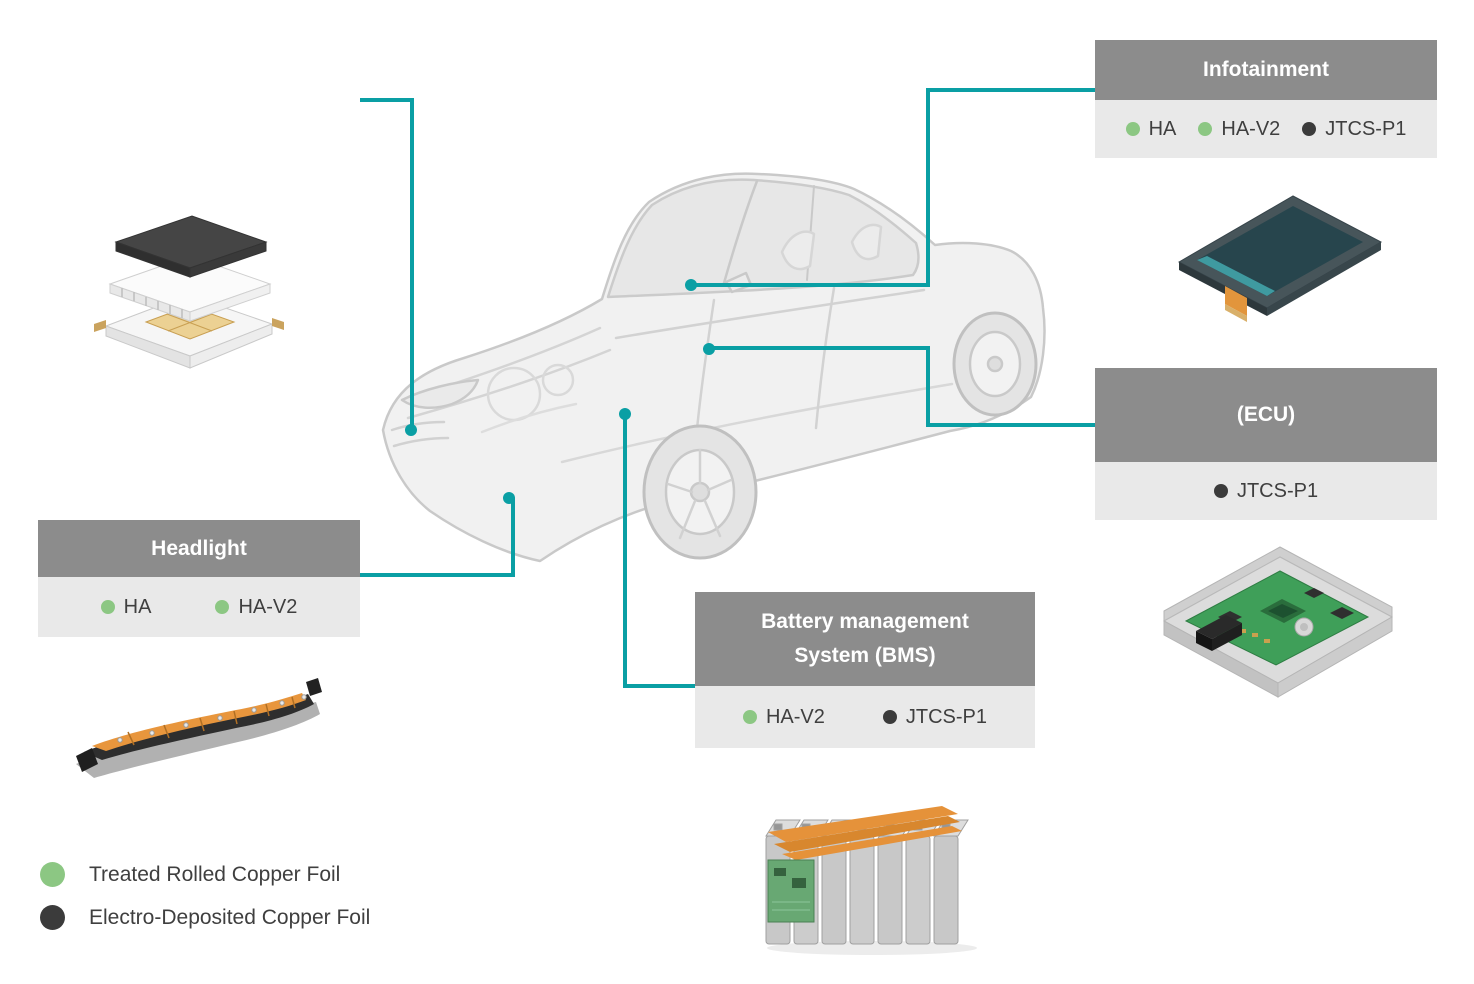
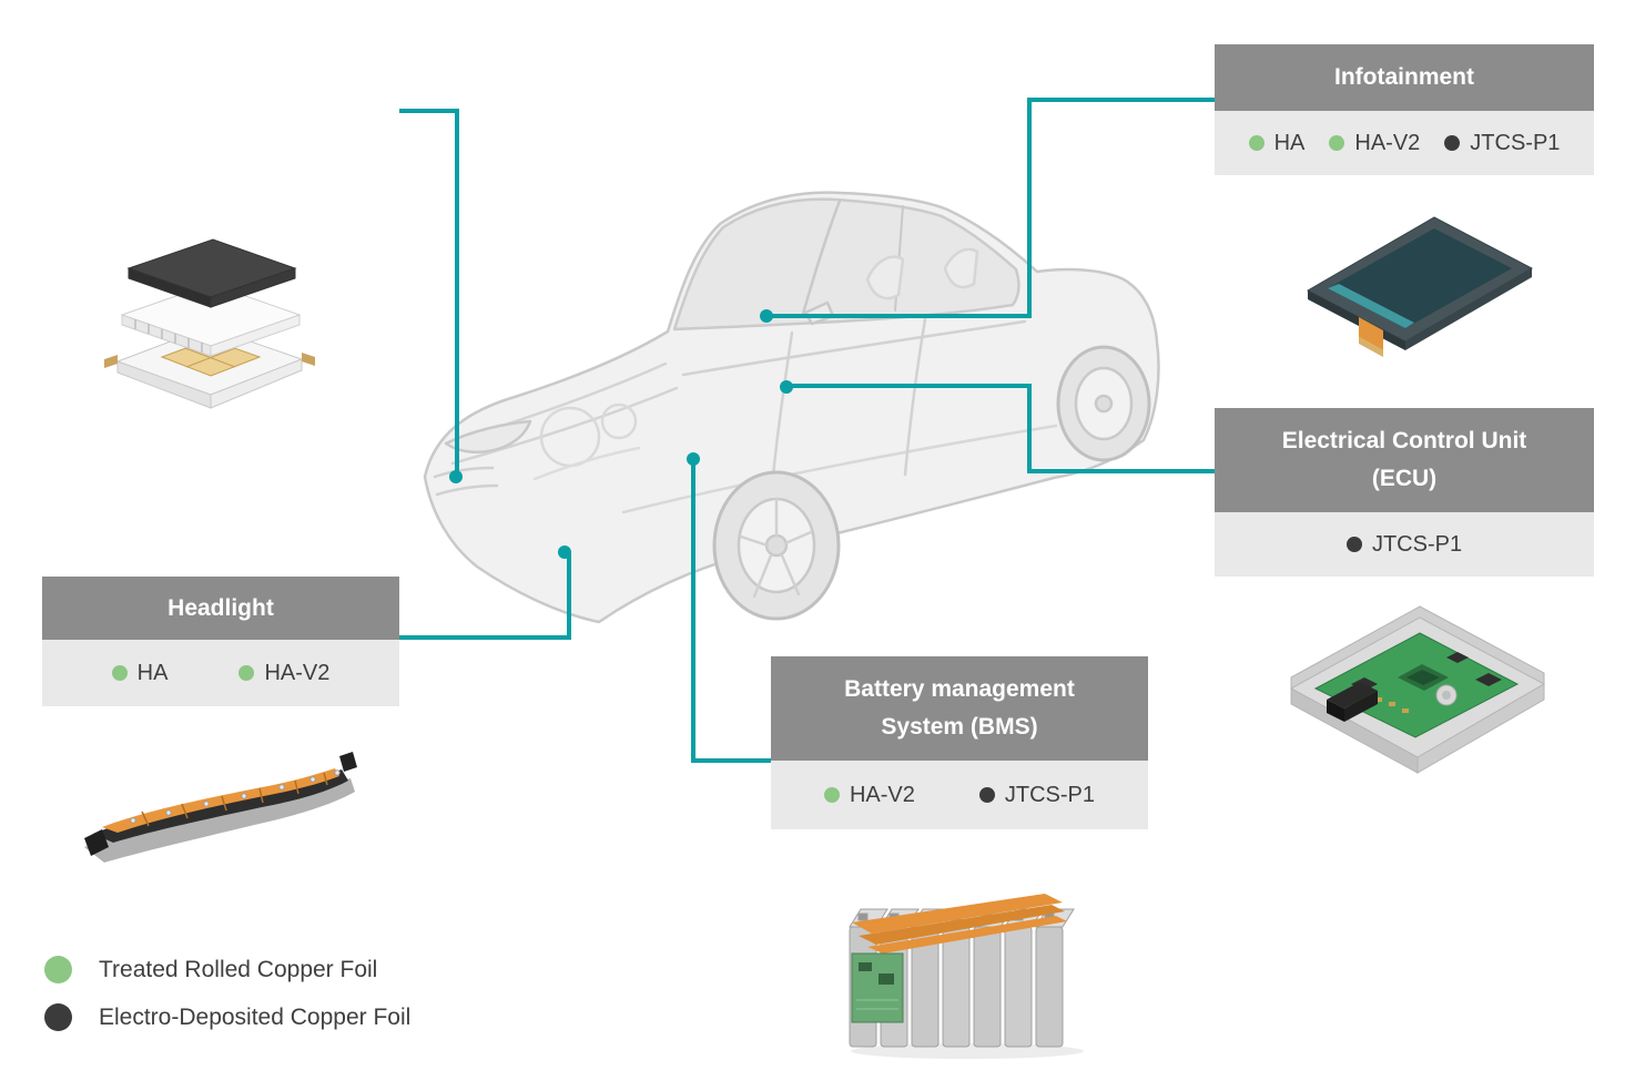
  Infotainment
  HA
  HA-V2
  JTCS-P1
+ Electrical Control Unit
  (ECU)
  JTCS-P1
  Headlight
  HA
  HA-V2
  Battery management
  System (BMS)
  HA-V2
  JTCS-P1
  Treated Rolled Copper Foil
  Electro-Deposited Copper Foil
